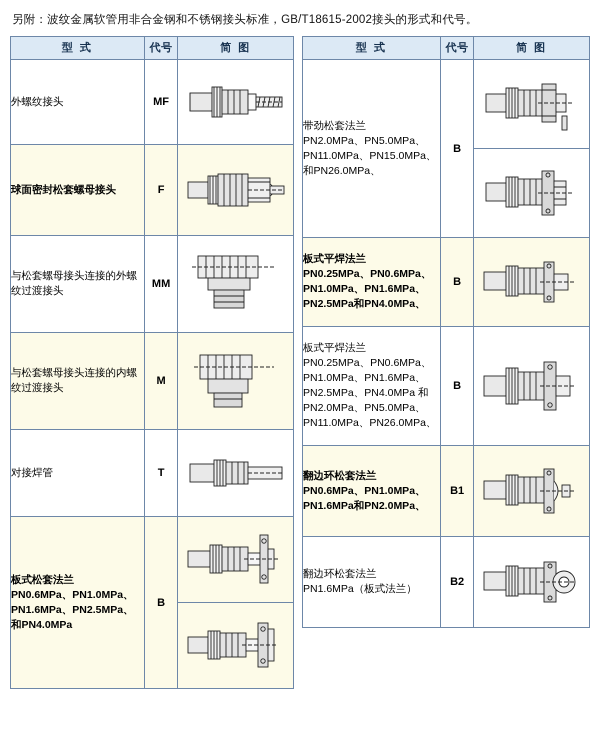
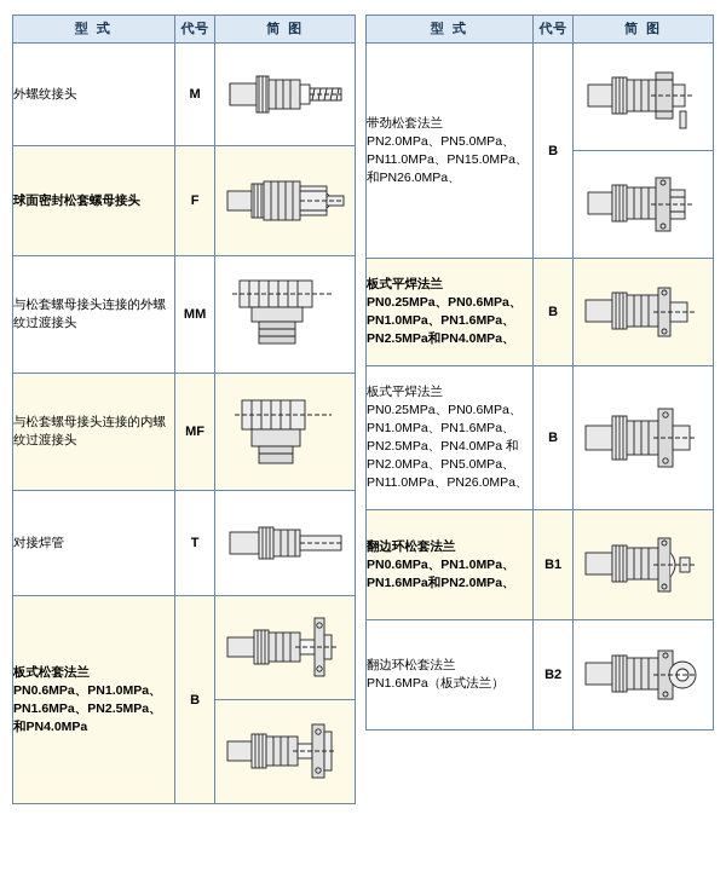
- 另附：波纹金属软管用非合金钢和不锈钢接头标准，GB/T18615-2002接头的形式和代号。
  型 式	代号	简 图
- 外螺纹接头	MF
+ 外螺纹接头	M
  球面密封松套螺母接头	F
  与松套螺母接头连接的外螺纹过渡接头	MM
- 与松套螺母接头连接的内螺纹过渡接头	M
+ 与松套螺母接头连接的内螺纹过渡接头	MF
  对接焊管	T
  板式松套法兰 PN0.6MPa、PN1.0MPa、 PN1.6MPa、PN2.5MPa、 和PN4.0MPa	B
  型 式	代号	简 图
  带劲松套法兰 PN2.0MPa、PN5.0MPa、 PN11.0MPa、PN15.0MPa、 和PN26.0MPa、	B
  板式平焊法兰 PN0.25MPa、PN0.6MPa、 PN1.0MPa、PN1.6MPa、 PN2.5MPa和PN4.0MPa、	B
  板式平焊法兰 PN0.25MPa、PN0.6MPa、 PN1.0MPa、PN1.6MPa、 PN2.5MPa、PN4.0MPa 和 PN2.0MPa、PN5.0MPa、 PN11.0MPa、PN26.0MPa、	B
  翻边环松套法兰 PN0.6MPa、PN1.0MPa、 PN1.6MPa和PN2.0MPa、	B1
  翻边环松套法兰 PN1.6MPa（板式法兰）	B2
